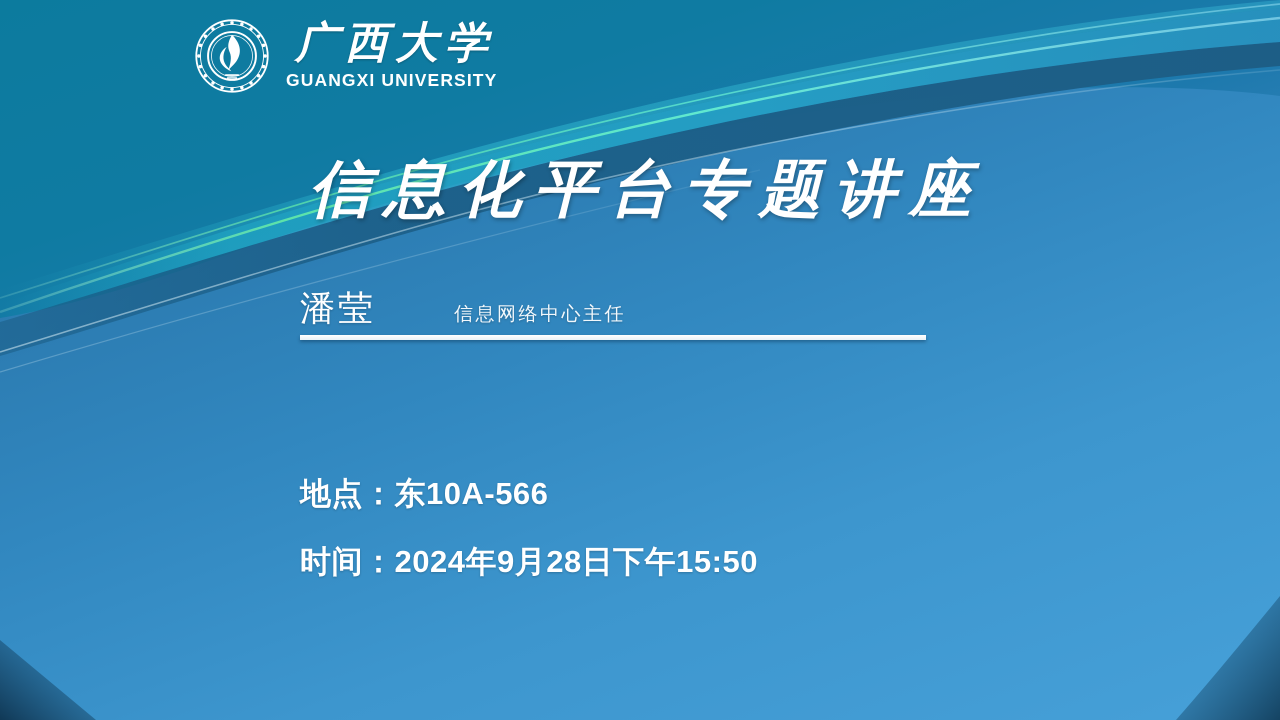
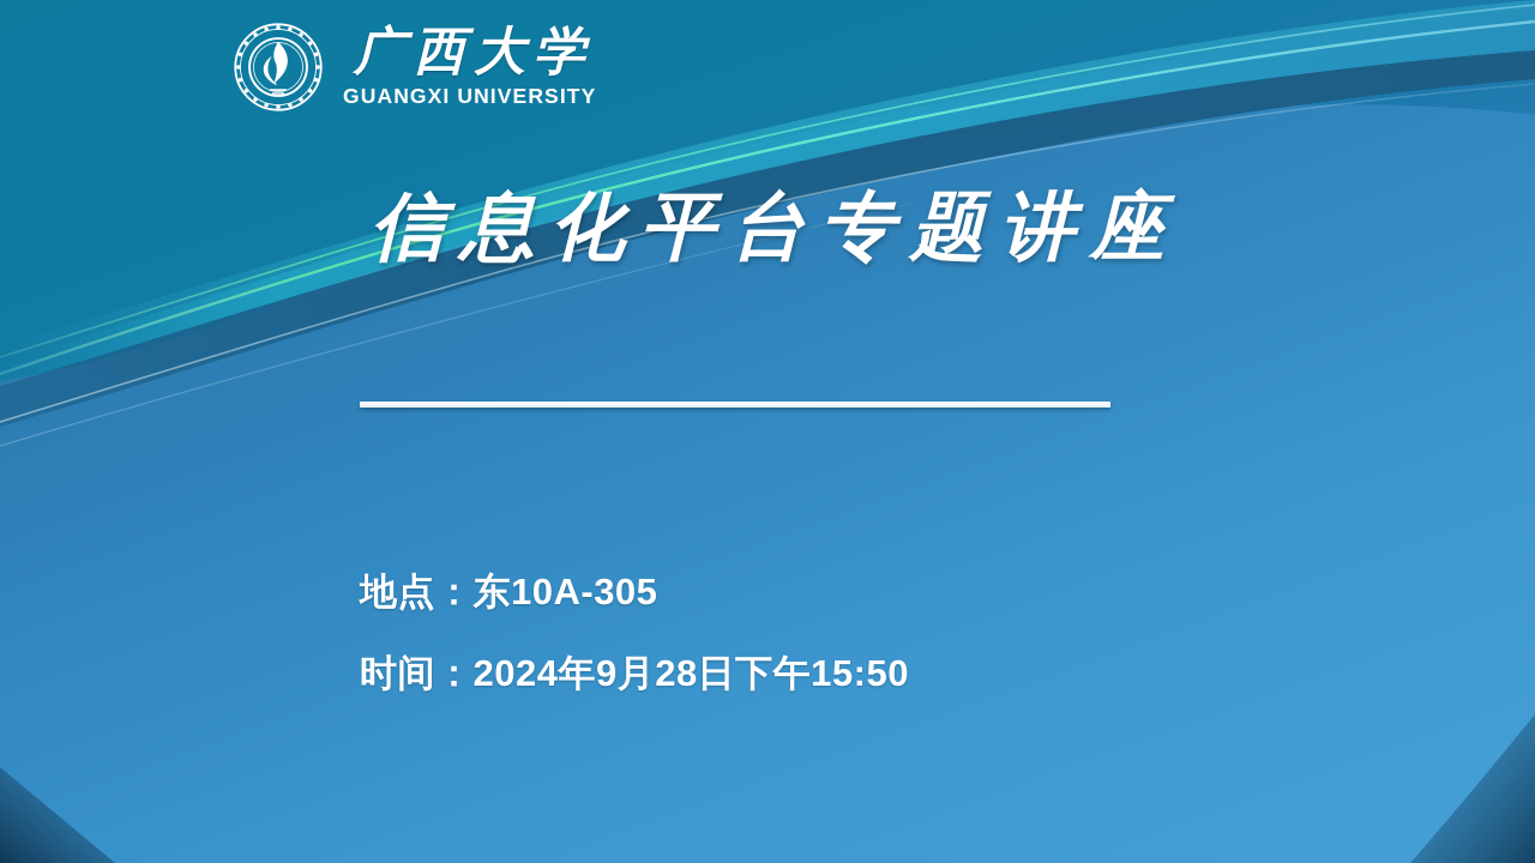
  广西大学
  GUANGXI UNIVERSITY
  信息化平台专题讲座
- 潘莹
- 信息网络中心主任
- 地点：东10A-566
+ 地点：东10A-305
  时间：2024年9月28日下午15:50
